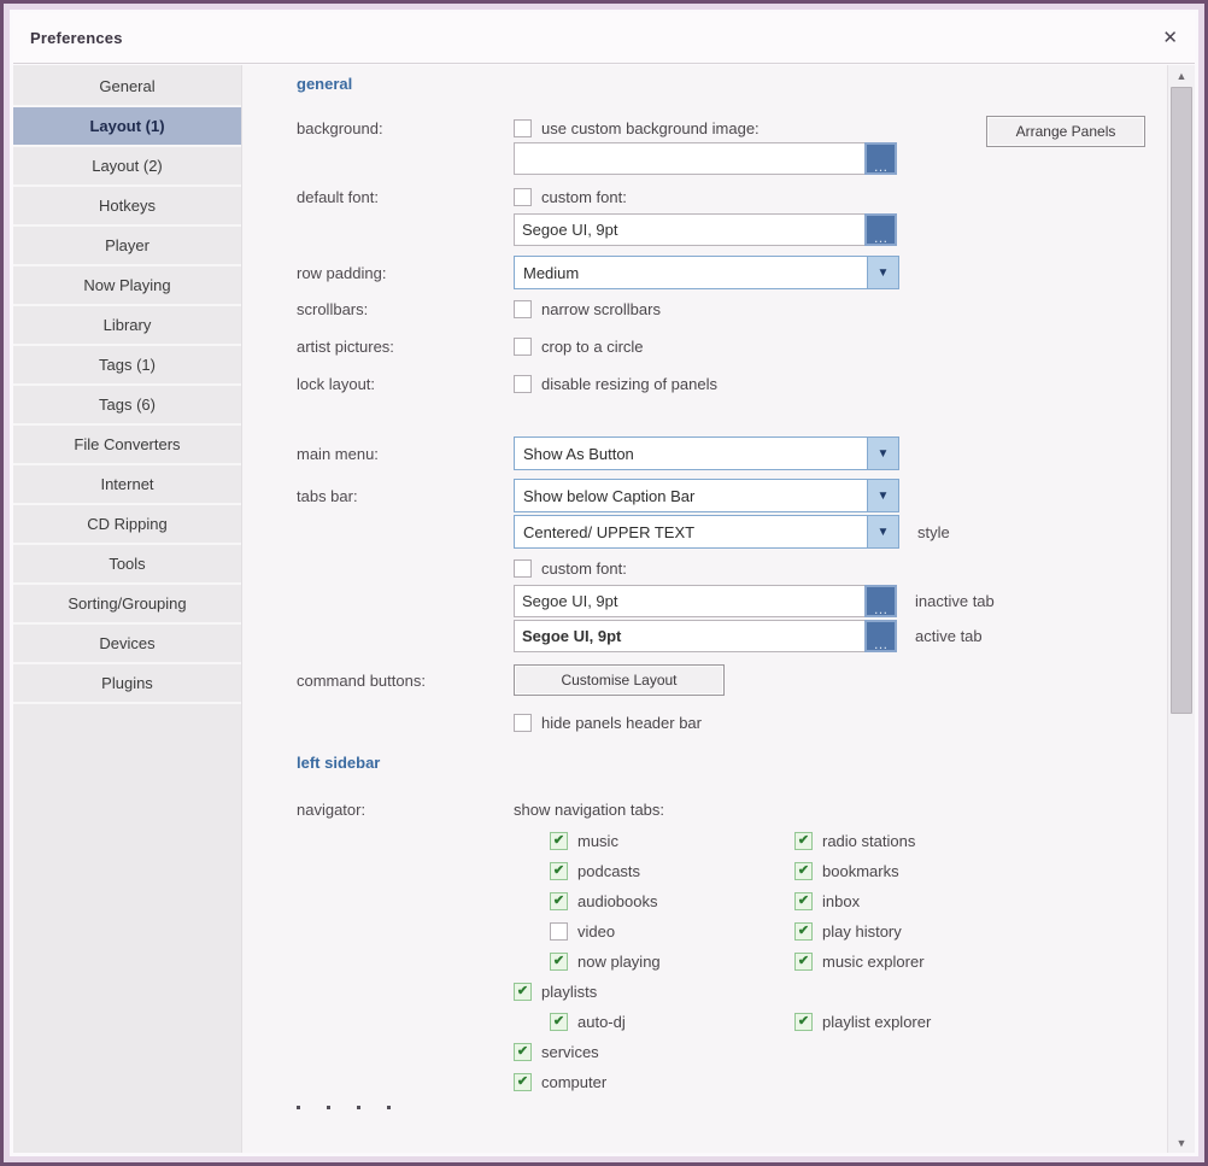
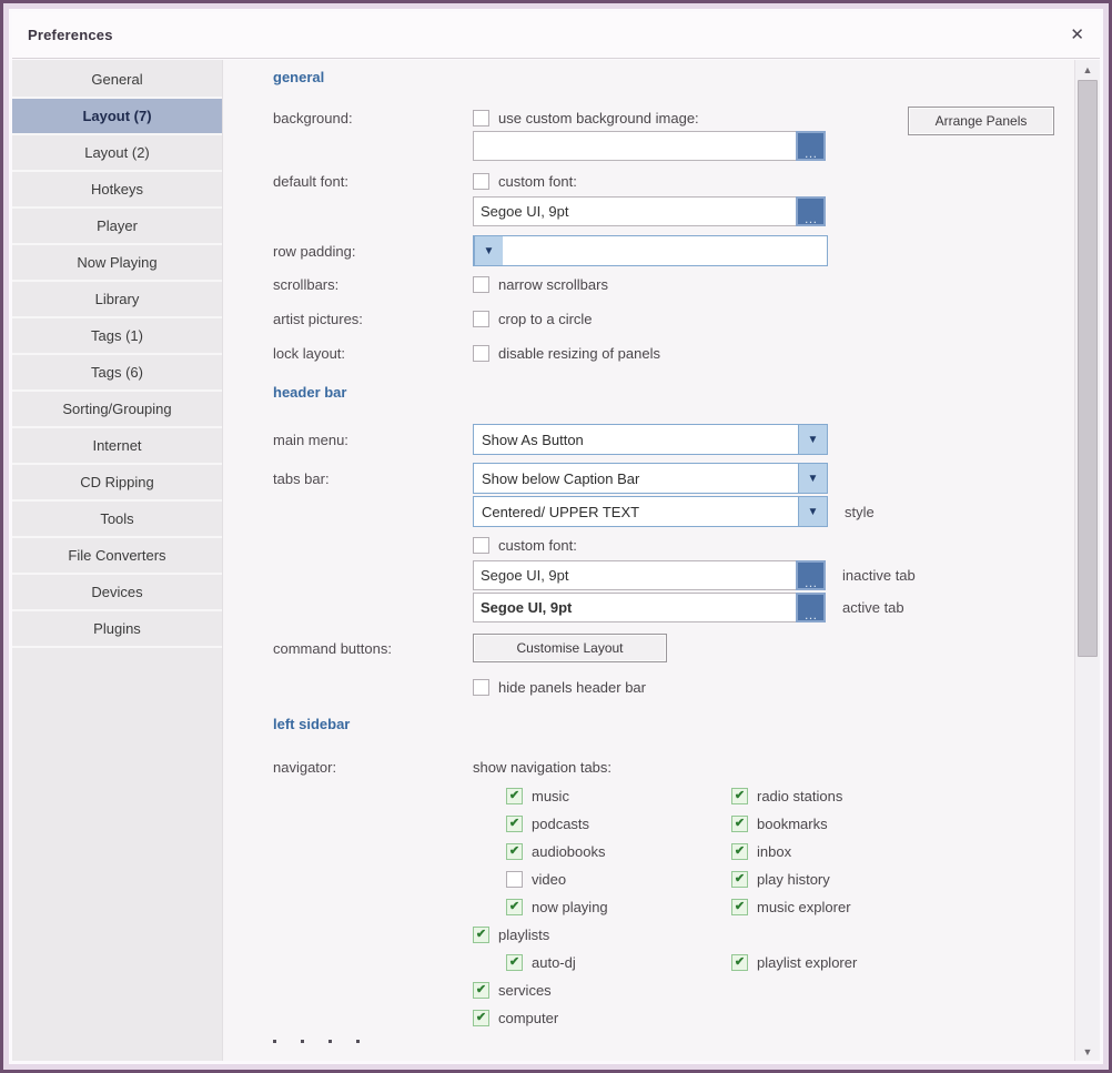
  Preferences
  ✕
  General
- Layout (1)
+ Layout (7)
  Layout (2)
  Hotkeys
  Player
  Now Playing
  Library
  Tags (1)
  Tags (6)
- File Converters
+ Sorting/Grouping
  Internet
  CD Ripping
  Tools
- Sorting/Grouping
+ File Converters
  Devices
  Plugins
  Arrange Panels
  general
  background:
  use custom background image:
  …
  default font:
  custom font:
  Segoe UI, 9pt
  …
  row padding:
- Medium
  ▼
  scrollbars:
  narrow scrollbars
  artist pictures:
  crop to a circle
  lock layout:
  disable resizing of panels
+ header bar
  main menu:
  Show As Button
  ▼
  tabs bar:
  Show below Caption Bar
  ▼
  Centered/ UPPER TEXT
  ▼
  style
  custom font:
  Segoe UI, 9pt
  …
  inactive tab
  Segoe UI, 9pt
  …
  active tab
  command buttons:
  Customise Layout
  hide panels header bar
  left sidebar
  navigator:
  show navigation tabs:
  ✔
  music
  ✔
  radio stations
  ✔
  podcasts
  ✔
  bookmarks
  ✔
  audiobooks
  ✔
  inbox
  video
  ✔
  play history
  ✔
  now playing
  ✔
  music explorer
  ✔
  playlists
  ✔
  auto-dj
  ✔
  playlist explorer
  ✔
  services
  ✔
  computer
  ▲
  ▼
